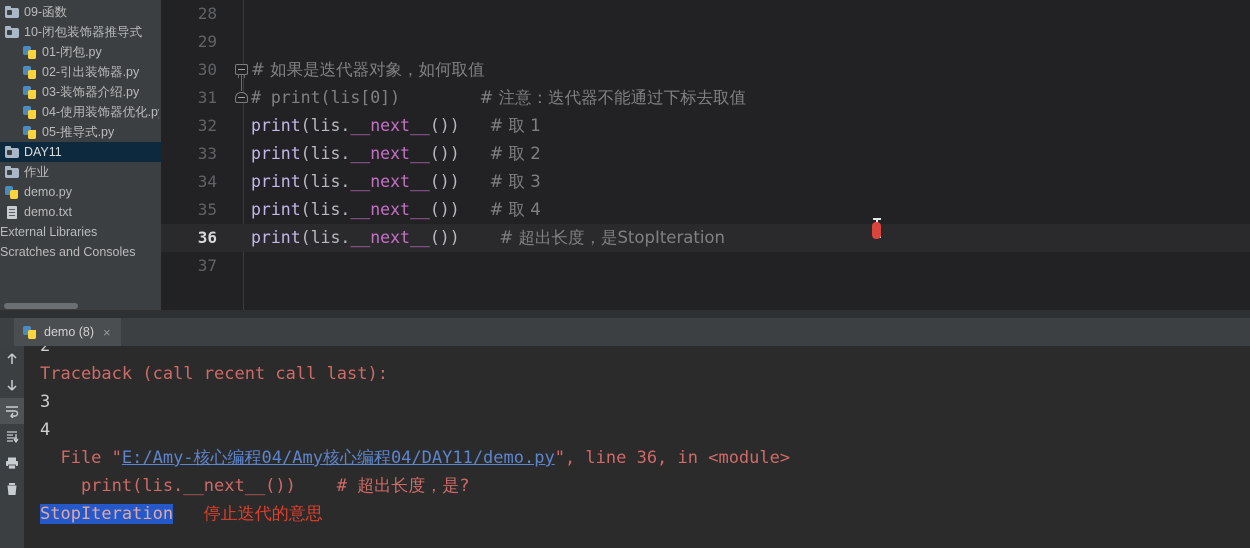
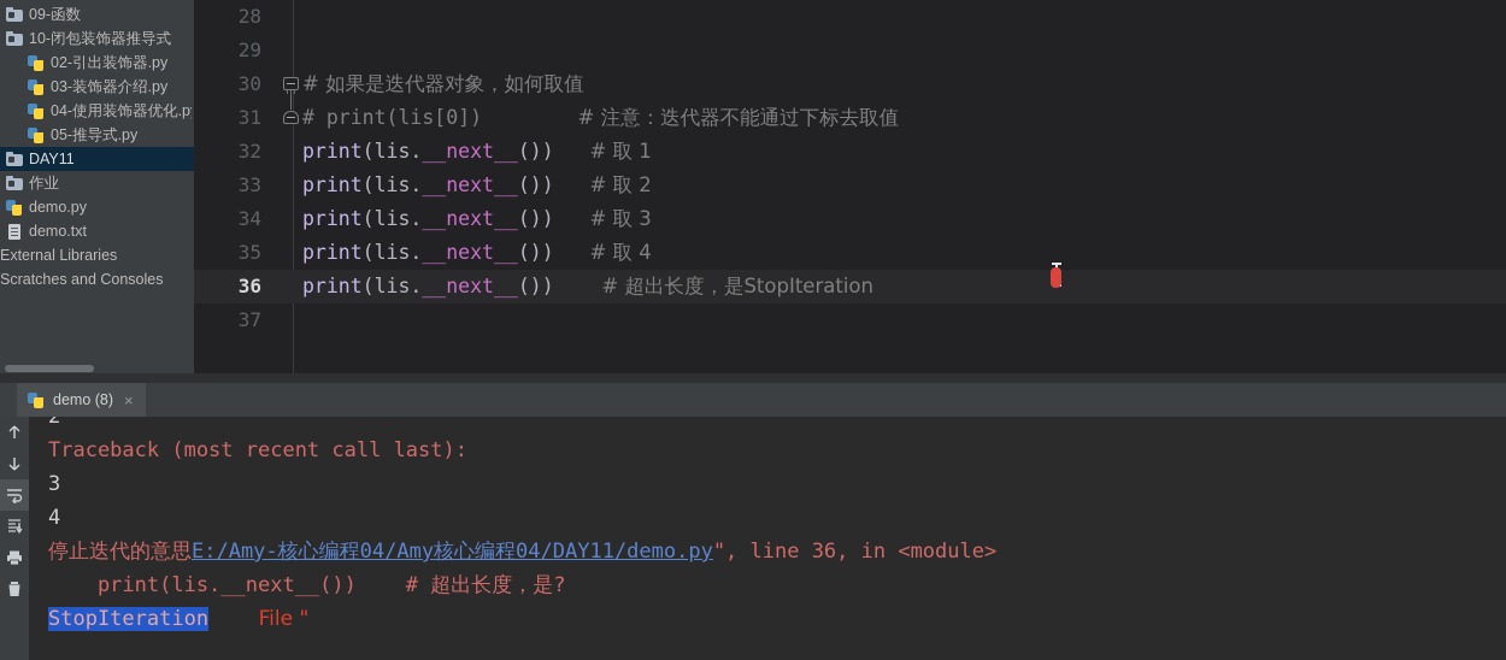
  09-函数
  10-闭包装饰器推导式
- 01-闭包.py
  02-引出装饰器.py
  03-装饰器介绍.py
  04-使用装饰器优化.p
  05-推导式.py
  DAY11
  作业
  demo.py
  demo.txt
  External Libraries
  Scratches and Consoles
  28
  29
  30
  # 如果是迭代器对象，如何取值
  31
  # print(lis[0]) # 注意：迭代器不能通过下标去取值
  32
  print(lis.__next__()) # 取 1
  33
  print(lis.__next__()) # 取 2
  34
  print(lis.__next__()) # 取 3
  35
  print(lis.__next__()) # 取 4
  36
  print(lis.__next__()) # 超出长度，是StopIteration
  37
  demo (8)
  ×
  2
- Traceback (call recent call last):
+ Traceback (most recent call last):
  3
  4
- File "E:/Amy-核心编程04/Amy核心编程04/DAY11/demo.py", line 36, in <module>
+ 停止迭代的意思E:/Amy-核心编程04/Amy核心编程04/DAY11/demo.py", line 36, in <module>
  print(lis.__next__()) # 超出长度，是?
- StopIteration 停止迭代的意思
+ StopIteration File "
